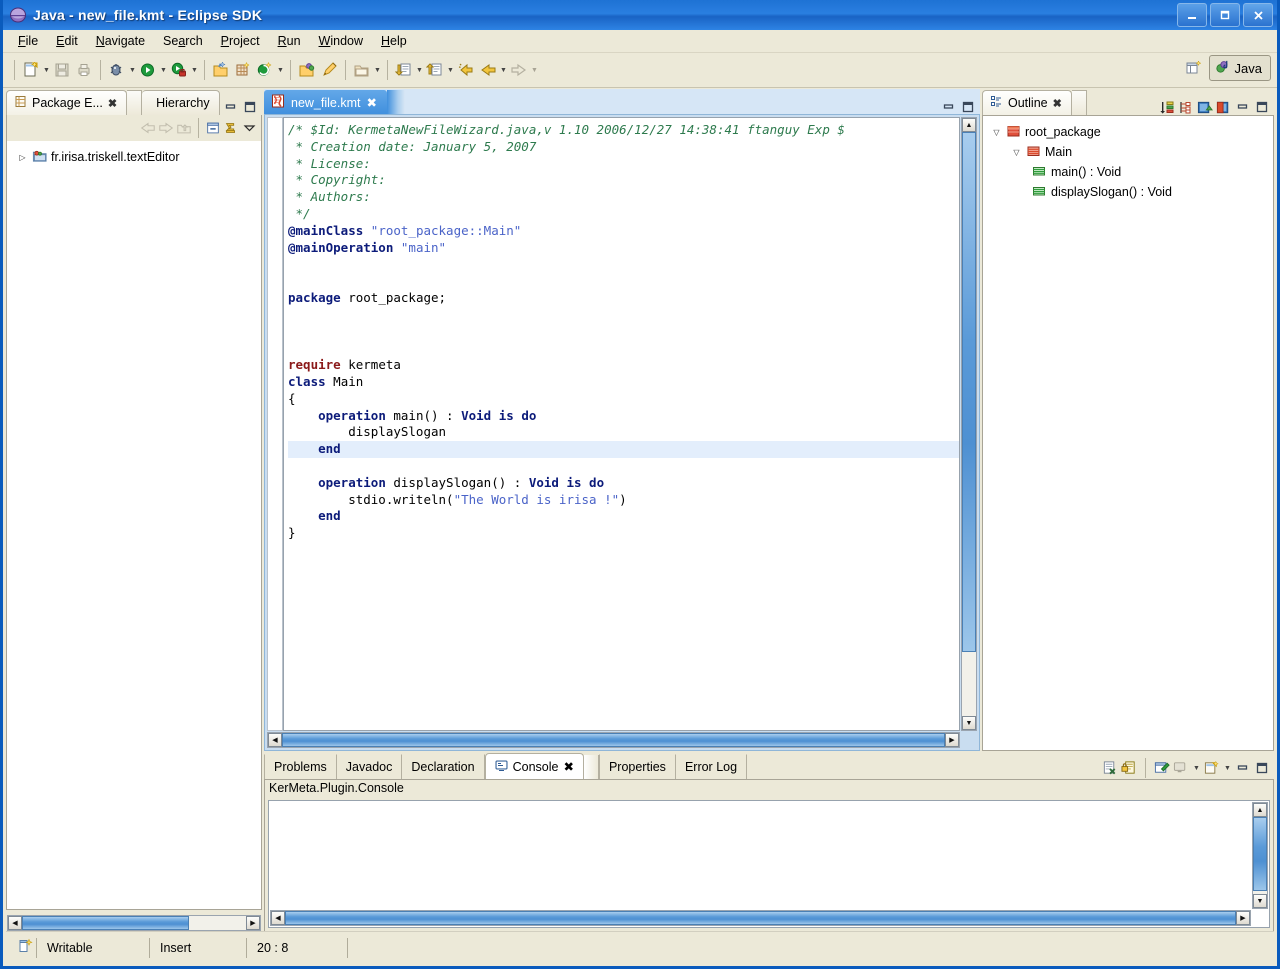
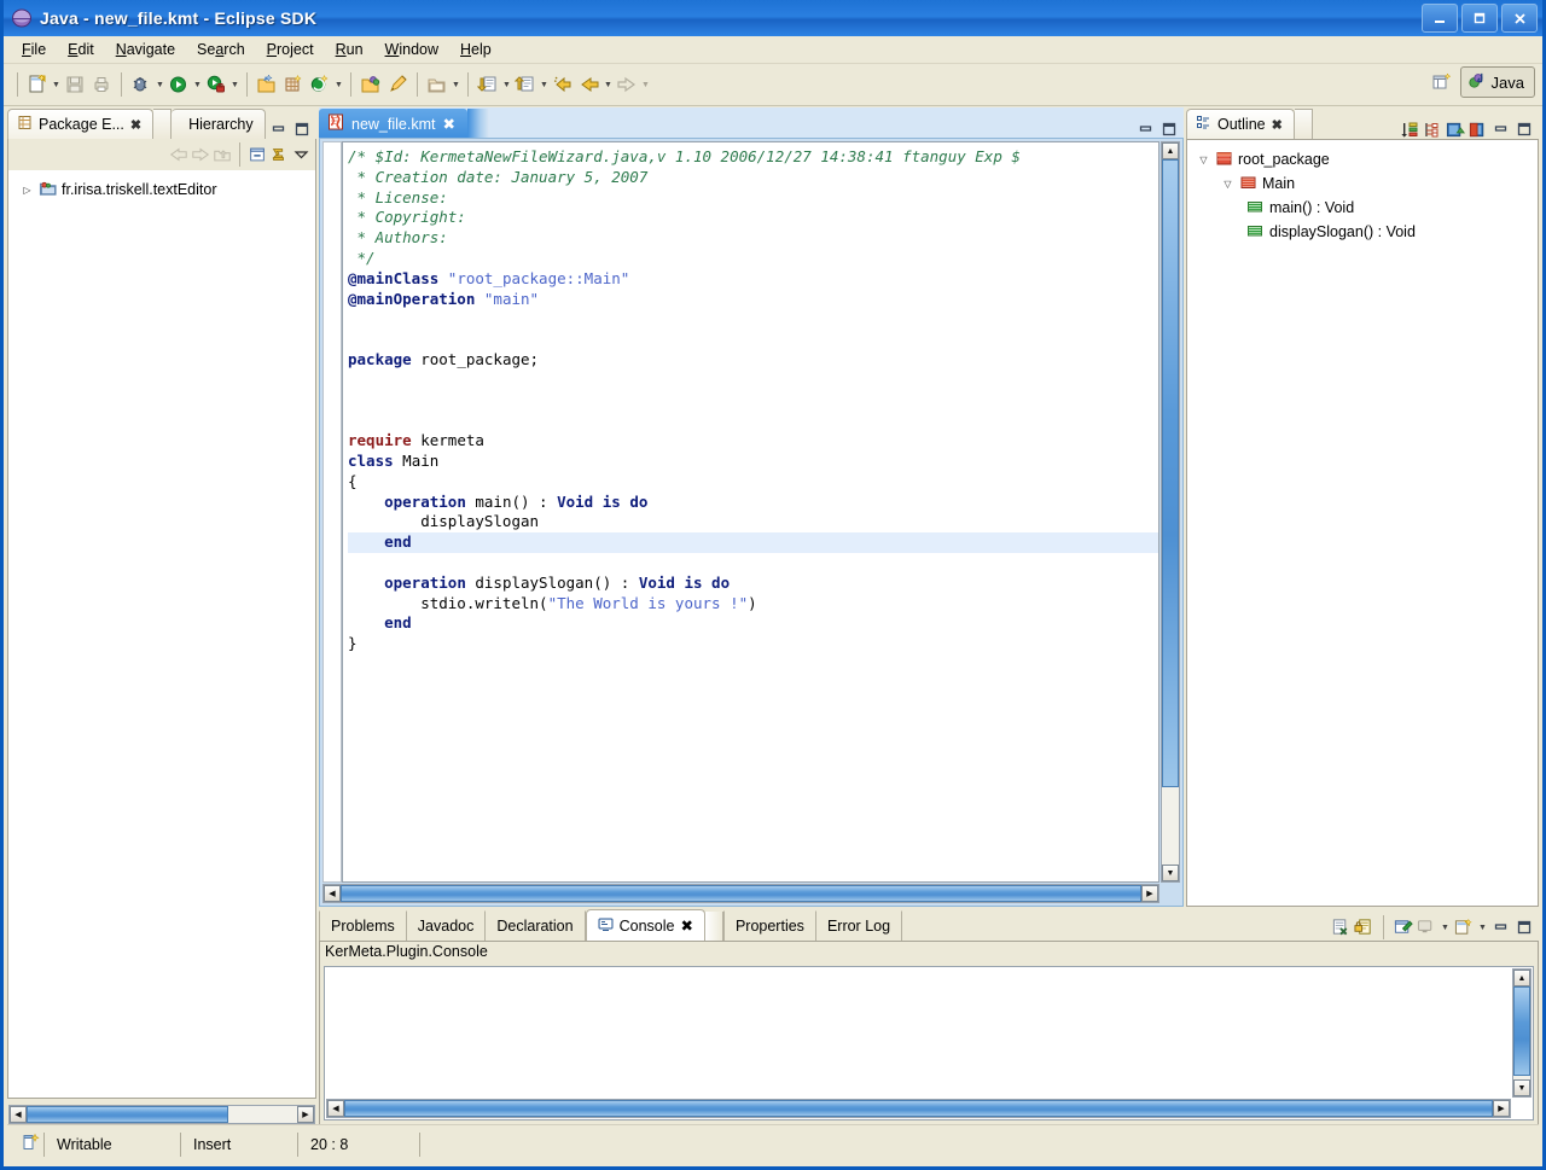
  Java - new_file.kmt - Eclipse SDK
  File
  Edit
  Navigate
  Search
  Project
  Run
  Window
  Help
  Java
  Package E...
  ✖
  Hierarchy
  ▷
  fr.irisa.triskell.textEditor
  new_file.kmt
  ✖
  /* $Id: KermetaNewFileWizard.java,v 1.10 2006/12/27 14:38:41 ftanguy Exp $
  * Creation date: January 5, 2007
  * License:
  * Copyright:
  * Authors:
  */
  @mainClass "root_package::Main"
  @mainOperation "main"
  package root_package;
  require kermeta
  class Main
  {
  operation main() : Void is do
  displaySlogan
  end
  operation displaySlogan() : Void is do
- stdio.writeln("The World is irisa !")
+ stdio.writeln("The World is yours !")
  end
  }
  Outline
  ✖
  ▽
  root_package
  ▽
  Main
  main() : Void
  displaySlogan() : Void
  Problems
  Javadoc
  Declaration
  Console
  ✖
  Properties
  Error Log
  KerMeta.Plugin.Console
  Writable
  Insert
  20 : 8
